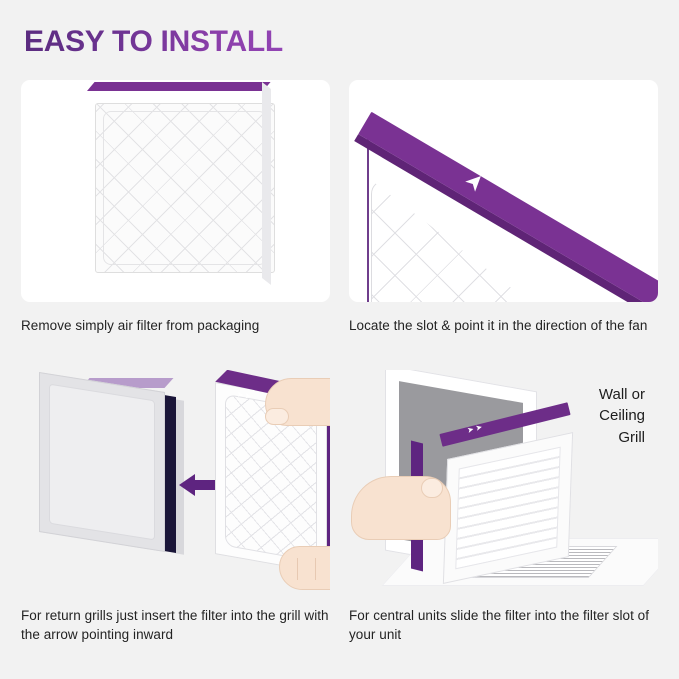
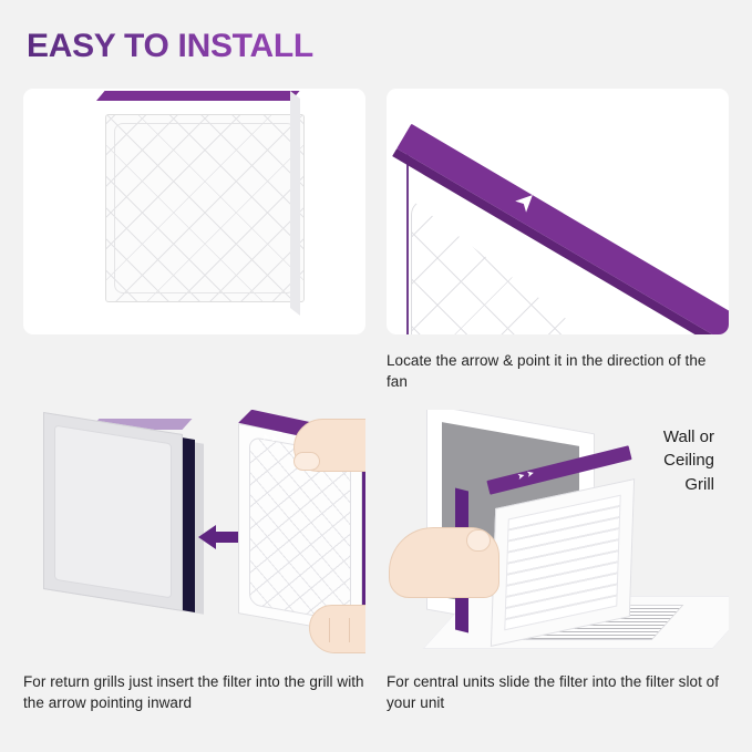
  EASY TO INSTALL
- Remove simply air filter from packaging
- Locate the slot & point it in the direction of the fan
+ Locate the arrow & point it in the direction of the fan
  For return grills just insert the filter into the grill with the arrow pointing inward
  Wall or
  Ceiling
  Grill
  For central units slide the filter into the filter slot of your unit
